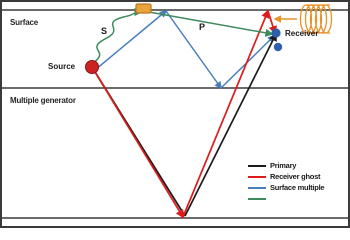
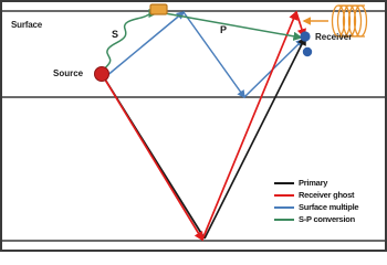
  Surface
- Multiple generator
  Source
  Receiver
  S
  P
  Primary
  Receiver ghost
  Surface multiple
+ S-P conversion
